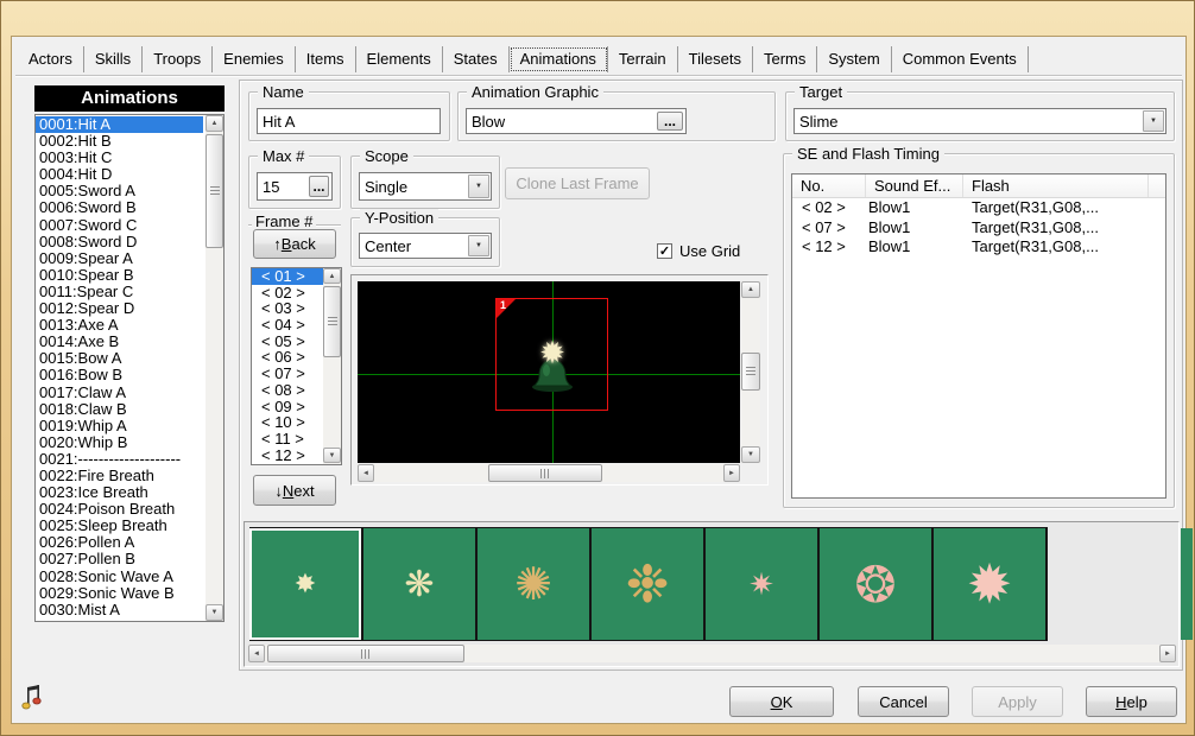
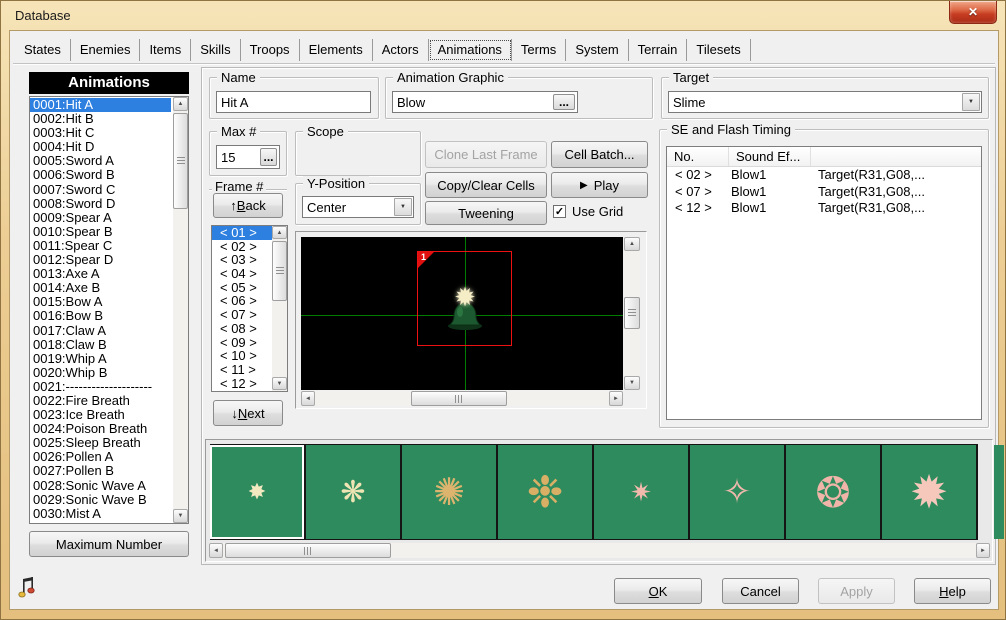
+ Database
+ ✕
- Actors
+ States
- Skills
+ Enemies
- Troops
+ Items
- Enemies
+ Skills
- Items
+ Troops
  Elements
- States
+ Actors
  Animations
- Terrain
+ Terms
- Tilesets
+ System
- Terms
+ Terrain
- System
+ Tilesets
- Common Events
  Animations
  0001:Hit A
  0002:Hit B
  0003:Hit C
  0004:Hit D
  0005:Sword A
  0006:Sword B
  0007:Sword C
  0008:Sword D
  0009:Spear A
  0010:Spear B
  0011:Spear C
  0012:Spear D
  0013:Axe A
  0014:Axe B
  0015:Bow A
  0016:Bow B
  0017:Claw A
  0018:Claw B
  0019:Whip A
  0020:Whip B
  0021:--------------------
  0022:Fire Breath
  0023:Ice Breath
  0024:Poison Breath
  0025:Sleep Breath
  0026:Pollen A
  0027:Pollen B
  0028:Sonic Wave A
  0029:Sonic Wave B
  0030:Mist A
+ Maximum Number
  Name
  Hit A
  Animation Graphic
  Blow
  ...
  Target
  Slime
  Max #
  15
  ...
  Scope
- Single
  Frame #
  ↑
  B
  ack
  Y-Position
  Center
  Clone Last Frame
+ Cell Batch...
+ Copy/Clear Cells
+ ▶
+ Play
+ Tweening
  ✓
  Use Grid
  SE and Flash Timing
  No.
  Sound Ef...
- Flash
  < 02 >
  Blow1
  Target(R31,G08,...
  < 07 >
  Blow1
  Target(R31,G08,...
  < 12 >
  Blow1
  Target(R31,G08,...
  < 01 >
  < 02 >
  < 03 >
  < 04 >
  < 05 >
  < 06 >
  < 07 >
  < 08 >
  < 09 >
  < 10 >
  < 11 >
  < 12 >
  ↓
  N
  ext
  ✹
  1
  ✸
  ❋
  ✺
  ❉
  ✷
+ ✧
  ❂
  ✹
  O
  K
  Cancel
  Apply
  H
  elp
